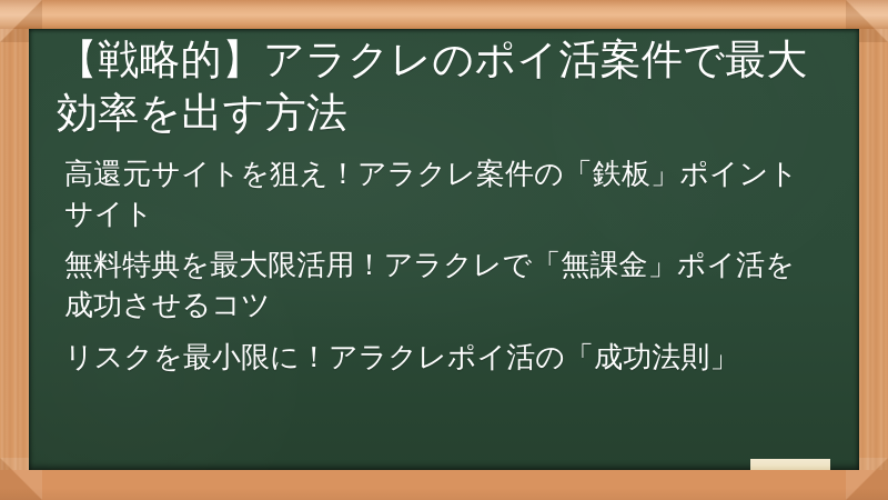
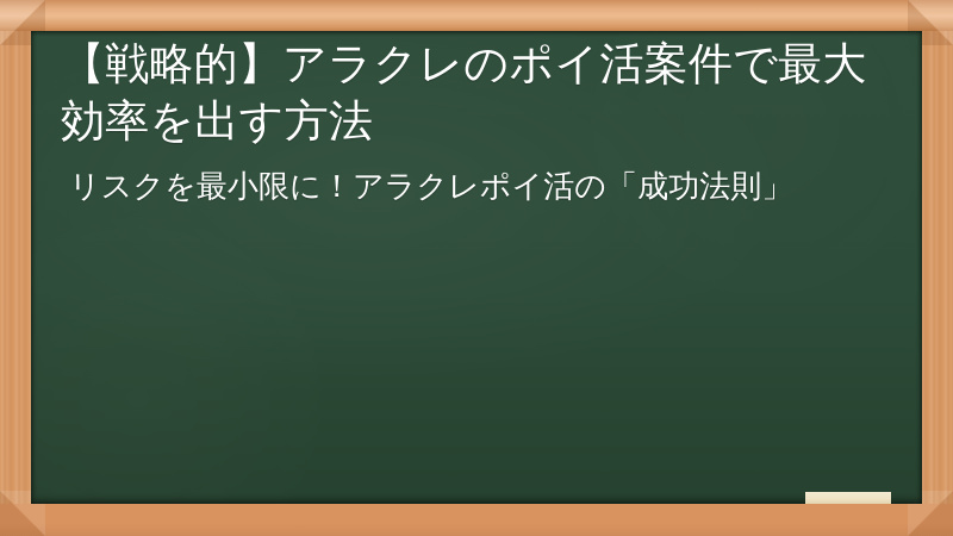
  【戦略的】アラクレのポイ活案件で最大効率を出す方法
- 高還元サイトを狙え！アラクレ案件の「鉄板」ポイントサイト
- 無料特典を最大限活用！アラクレで「無課金」ポイ活を成功させるコツ
  リスクを最小限に！アラクレポイ活の「成功法則」
